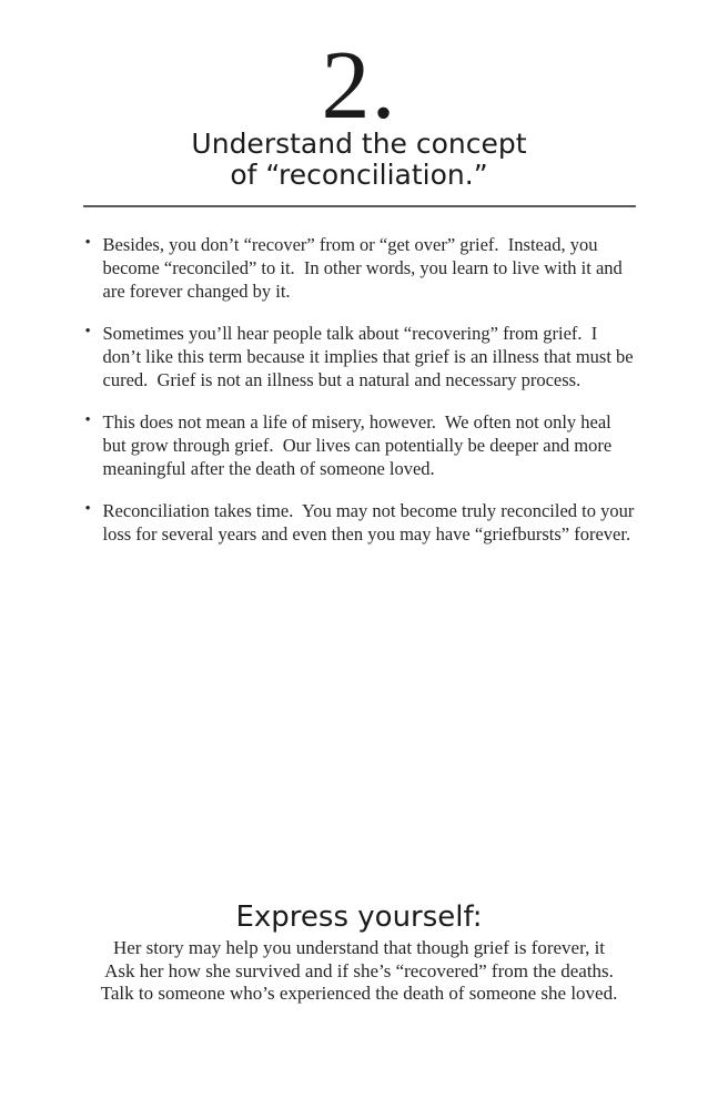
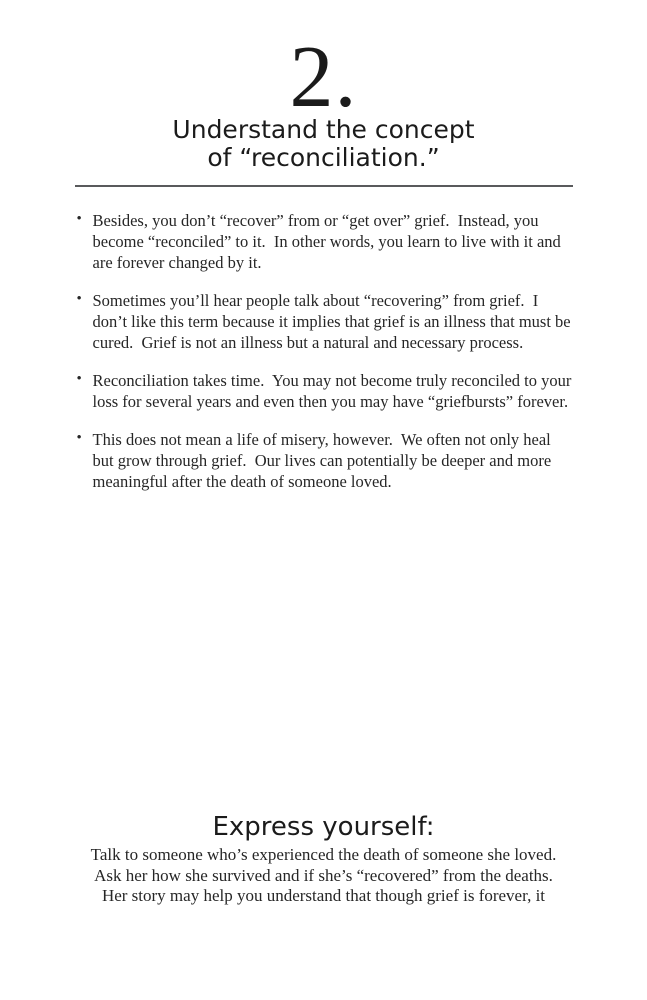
  2.
  Understand the concept
  of “reconciliation.”
  •
  Besides, you don’t “recover” from or “get over” grief. Instead, you become “reconciled” to it. In other words, you learn to live with it and are forever changed by it.
  •
  Sometimes you’ll hear people talk about “recovering” from grief. I don’t like this term because it implies that grief is an illness that must be cured. Grief is not an illness but a natural and necessary process.
  •
- This does not mean a life of misery, however. We often not only heal but grow through grief. Our lives can potentially be deeper and more meaningful after the death of someone loved.
+ Reconciliation takes time. You may not become truly reconciled to your loss for several years and even then you may have “griefbursts” forever.
  •
- Reconciliation takes time. You may not become truly reconciled to your loss for several years and even then you may have “griefbursts” forever.
+ This does not mean a life of misery, however. We often not only heal but grow through grief. Our lives can potentially be deeper and more meaningful after the death of someone loved.
  Express yourself:
- Her story may help you understand that though grief is forever, it
+ Talk to someone who’s experienced the death of someone she loved.
  Ask her how she survived and if she’s “recovered” from the deaths.
- Talk to someone who’s experienced the death of someone she loved.
+ Her story may help you understand that though grief is forever, it
